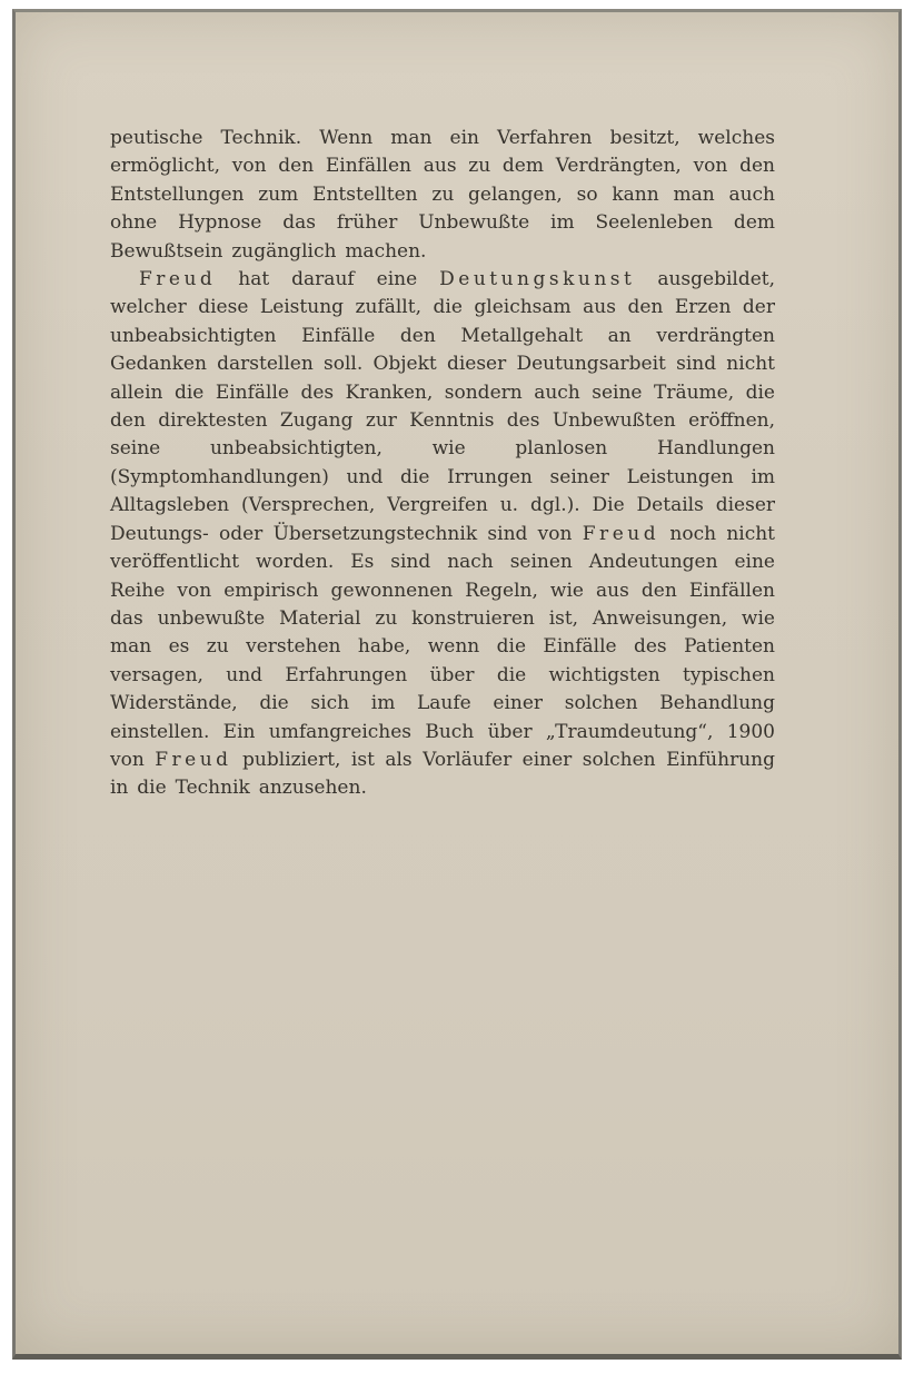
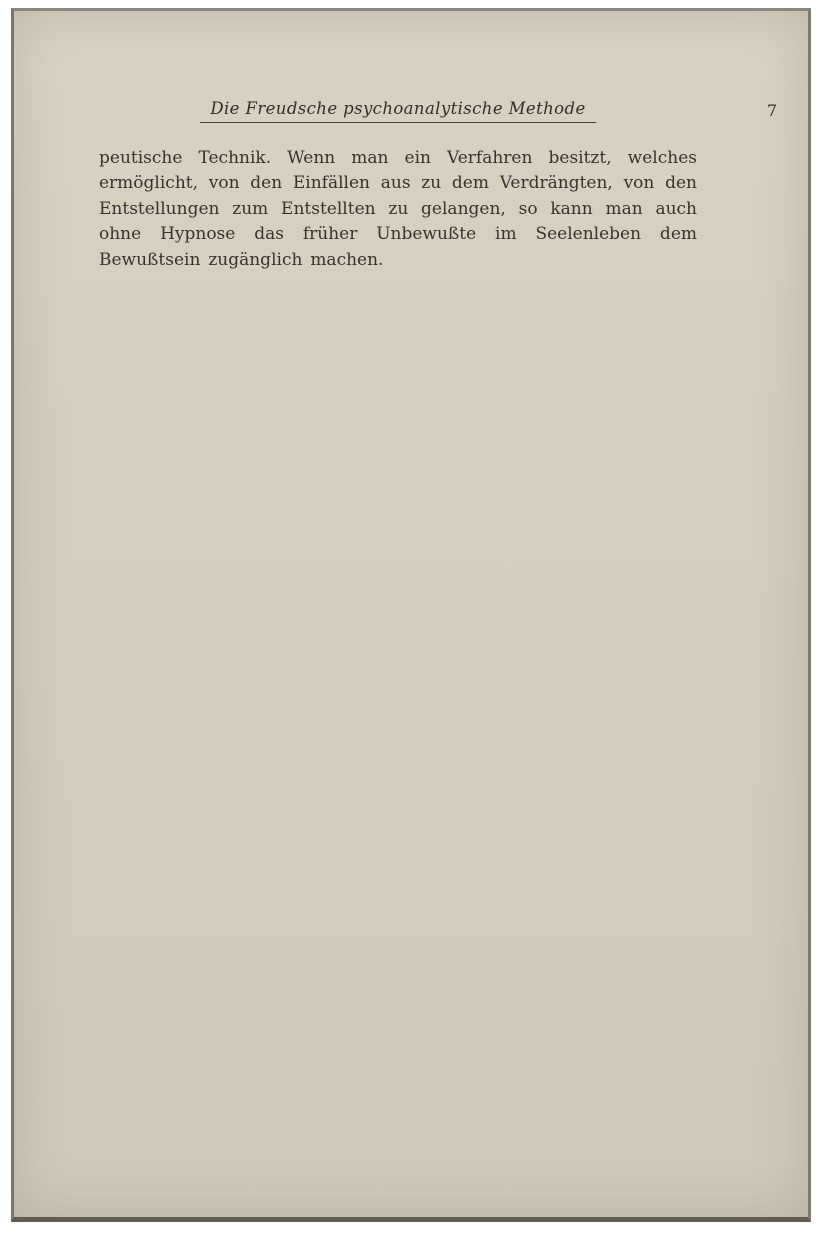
+ Die Freudsche psychoanalytische Methode
+ 7
  peutische Technik. Wenn man ein Verfahren besitzt, welches ermöglicht, von den Einfällen aus zu dem Verdrängten, von den Entstellungen zum Entstellten zu gelangen, so kann man auch ohne Hypnose das früher Unbewußte im Seelenleben dem Bewußtsein zugänglich machen.
- Freud hat darauf eine Deutungskunst ausgebildet, welcher diese Leistung zufällt, die gleichsam aus den Erzen der unbeabsichtigten Einfälle den Metallgehalt an verdrängten Gedanken darstellen soll. Objekt dieser Deutungsarbeit sind nicht allein die Einfälle des Kranken, sondern auch seine Träume, die den direktesten Zugang zur Kenntnis des Unbewußten eröffnen, seine unbeabsichtigten, wie planlosen Handlungen (Symptomhandlungen) und die Irrungen seiner Leistungen im Alltagsleben (Versprechen, Vergreifen u. dgl.). Die Details dieser Deutungs- oder Übersetzungstechnik sind von Freud noch nicht veröffentlicht worden. Es sind nach seinen Andeutungen eine Reihe von empirisch gewonnenen Regeln, wie aus den Einfällen das unbewußte Material zu konstruieren ist, Anweisungen, wie man es zu verstehen habe, wenn die Einfälle des Patienten versagen, und Erfahrungen über die wichtigsten typischen Widerstände, die sich im Laufe einer solchen Behandlung einstellen. Ein umfangreiches Buch über „Traumdeutung“, 1900 von Freud publiziert, ist als Vorläufer einer solchen Einführung in die Technik anzusehen.
